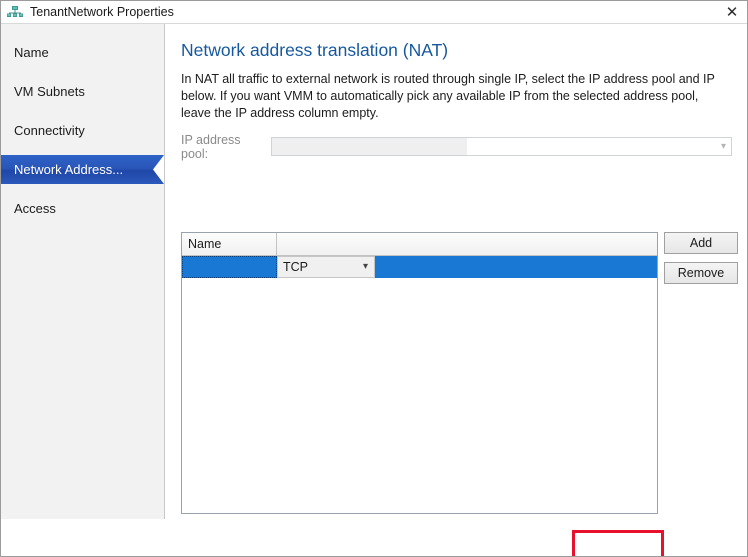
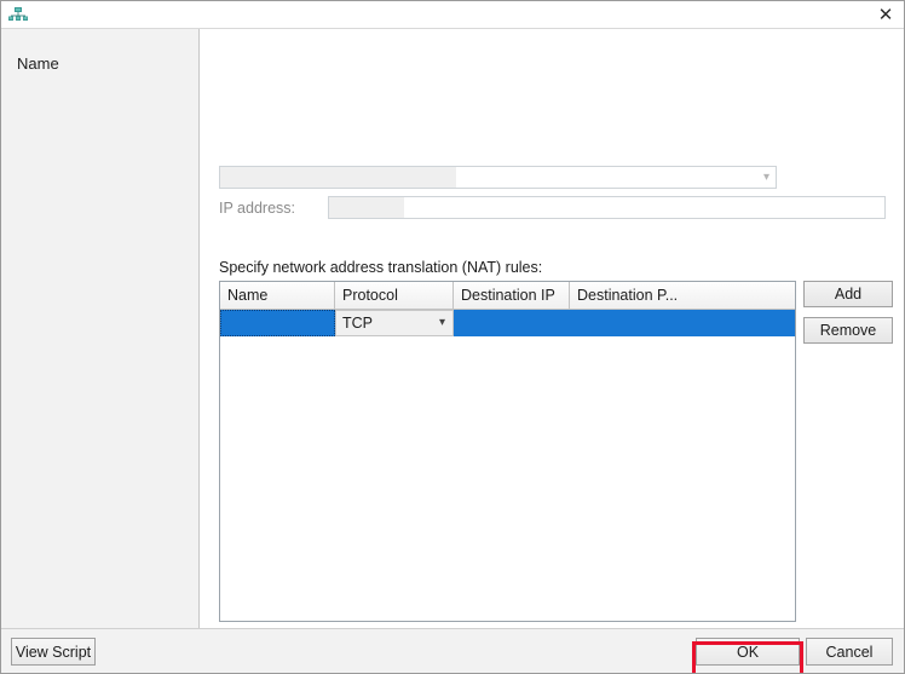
- TenantNetwork Properties
  ✕
  Name
- VM Subnets
- Connectivity
- Network Address...
- Access
- Network address translation (NAT)
- In NAT all traffic to external network is routed through single IP, select the IP address pool and IP below. If you want VMM to automatically pick any available IP from the selected address pool, leave the IP address column empty.
- IP address pool:
  ▾
+ IP address:
+ Specify network address translation (NAT) rules:
  Name
+ Protocol
+ Destination IP
+ Destination P...
  TCP
  ▾
  Add
  Remove
+ View Script
+ OK
+ Cancel
